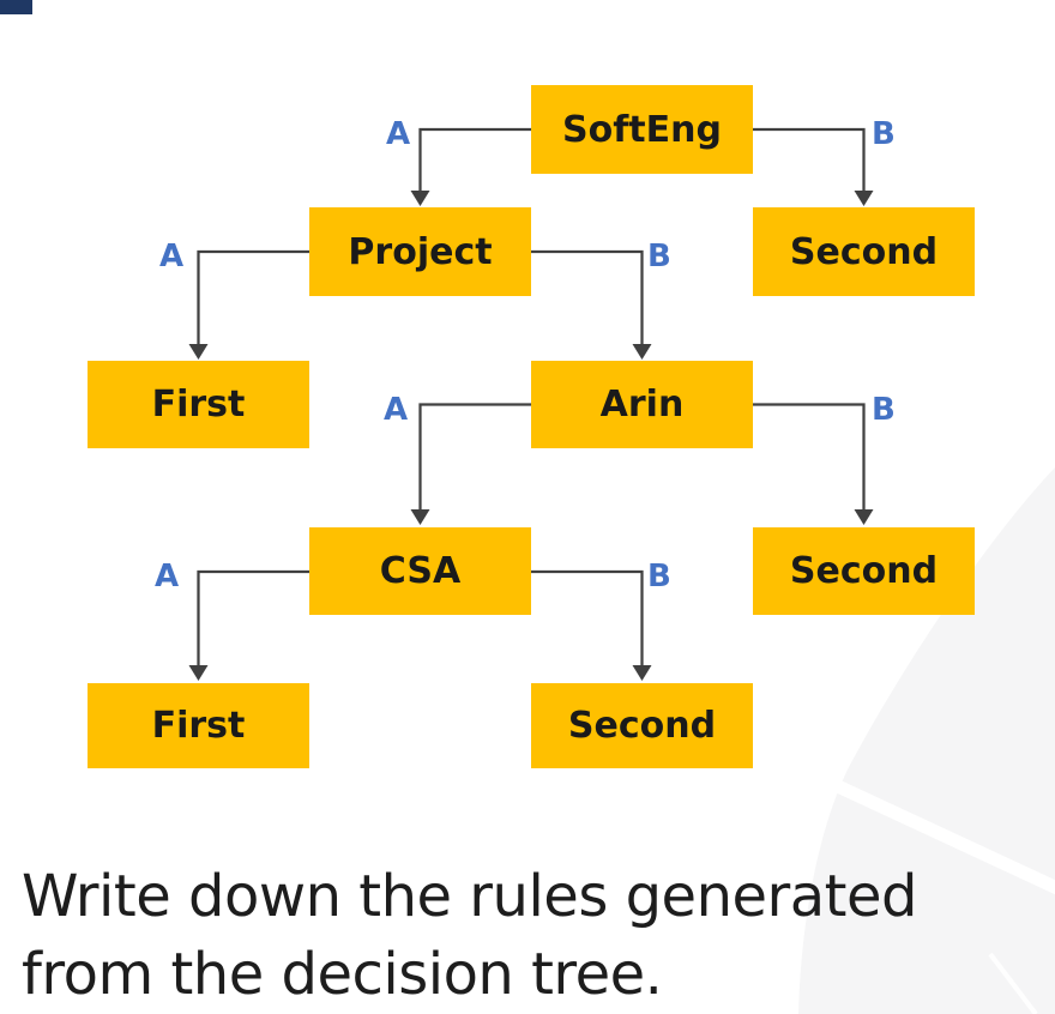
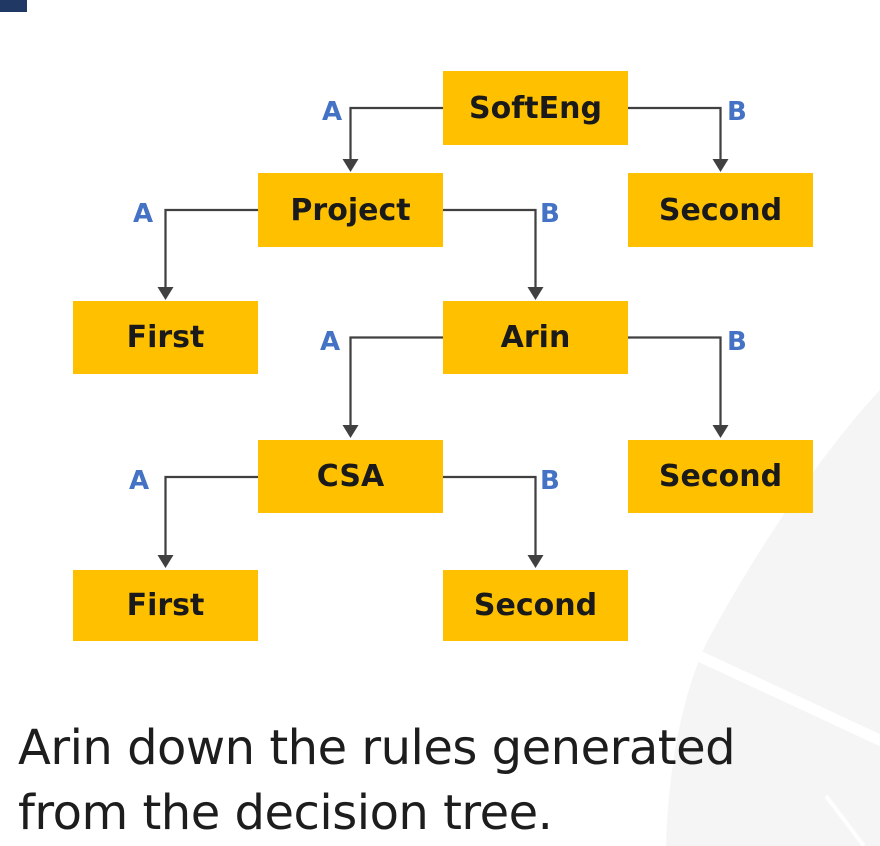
  SoftEng
  Project
  Second
  First
  Arin
  CSA
  Second
  First
  Second
  A
  B
  A
  B
  A
  B
  A
  B
- Write down the rules generated
+ Arin down the rules generated
  from the decision tree.
